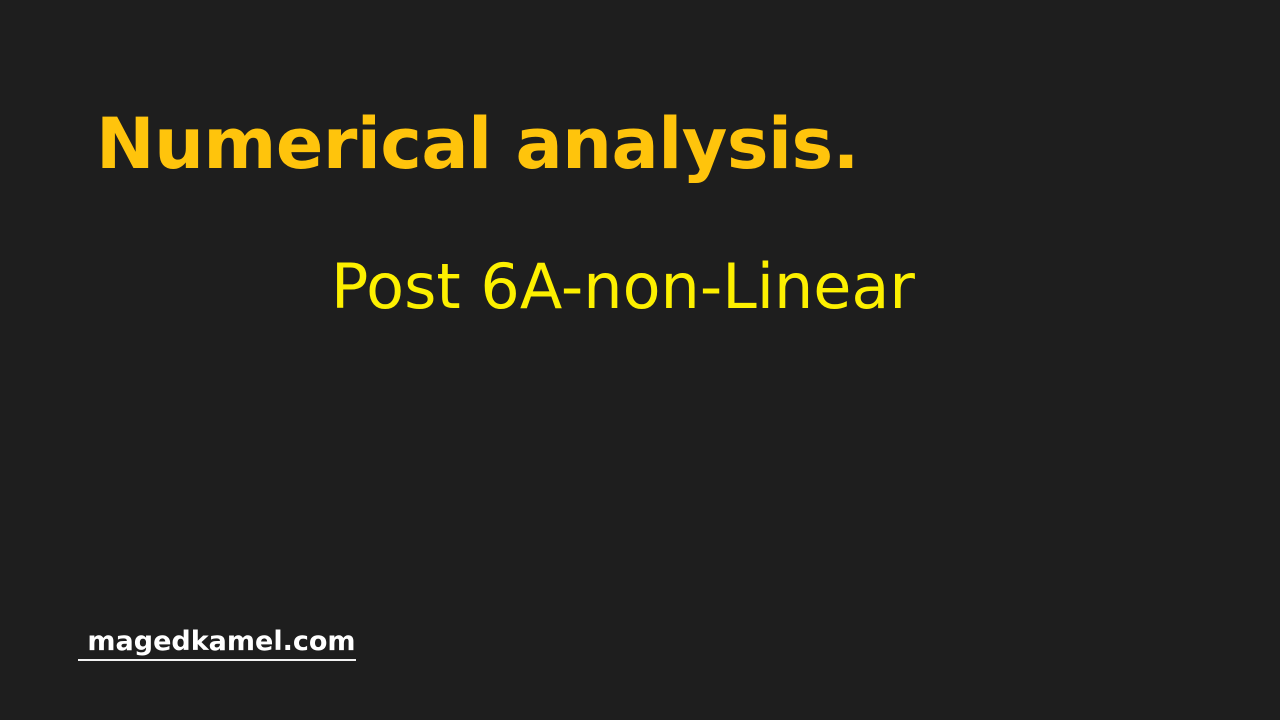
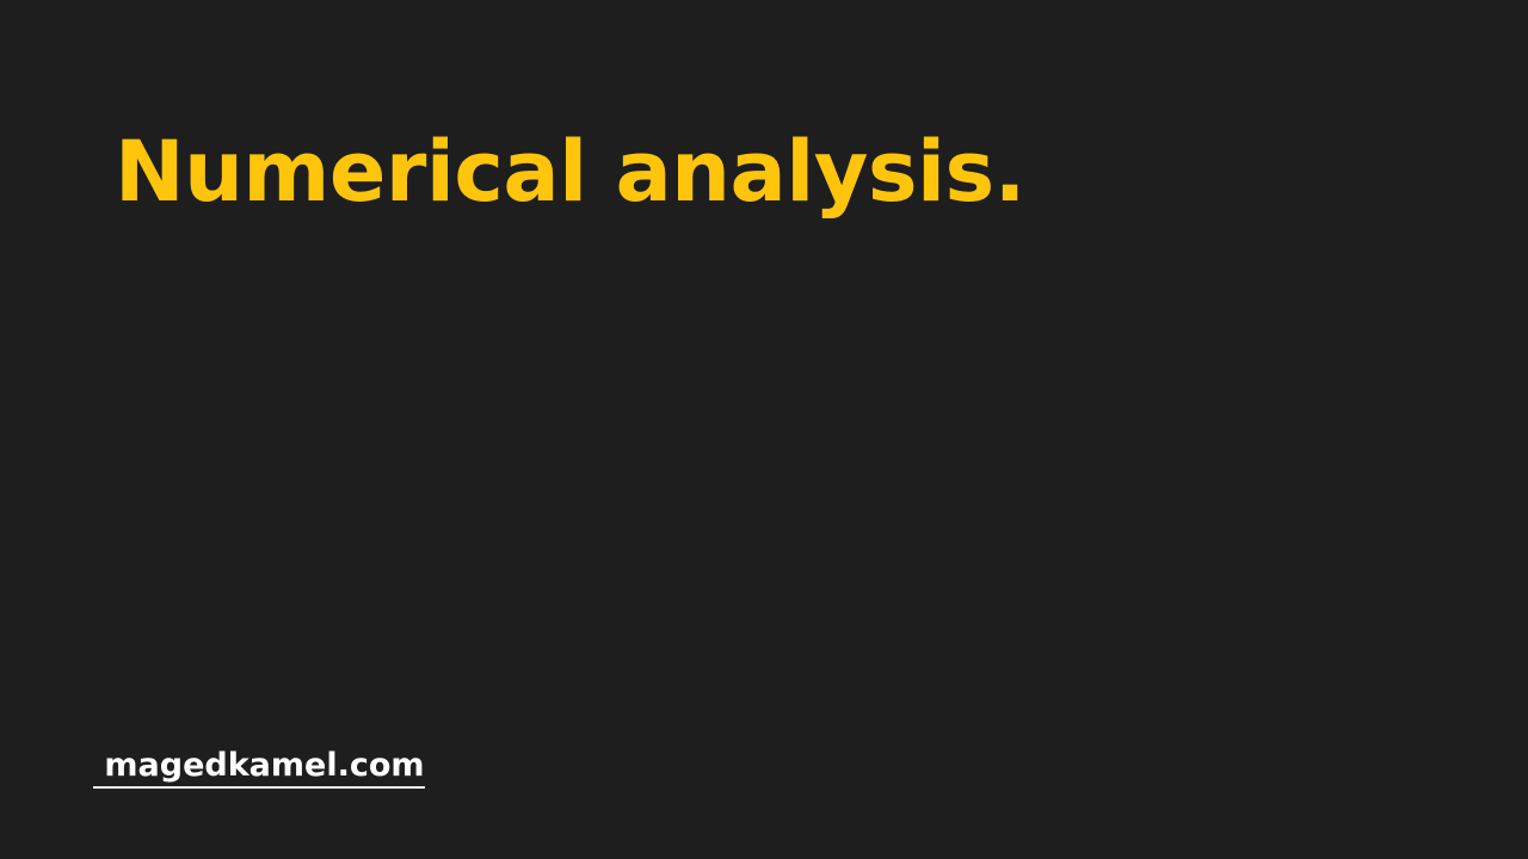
  Numerical analysis.
- Post 6A-non-Linear
  magedkamel.com
